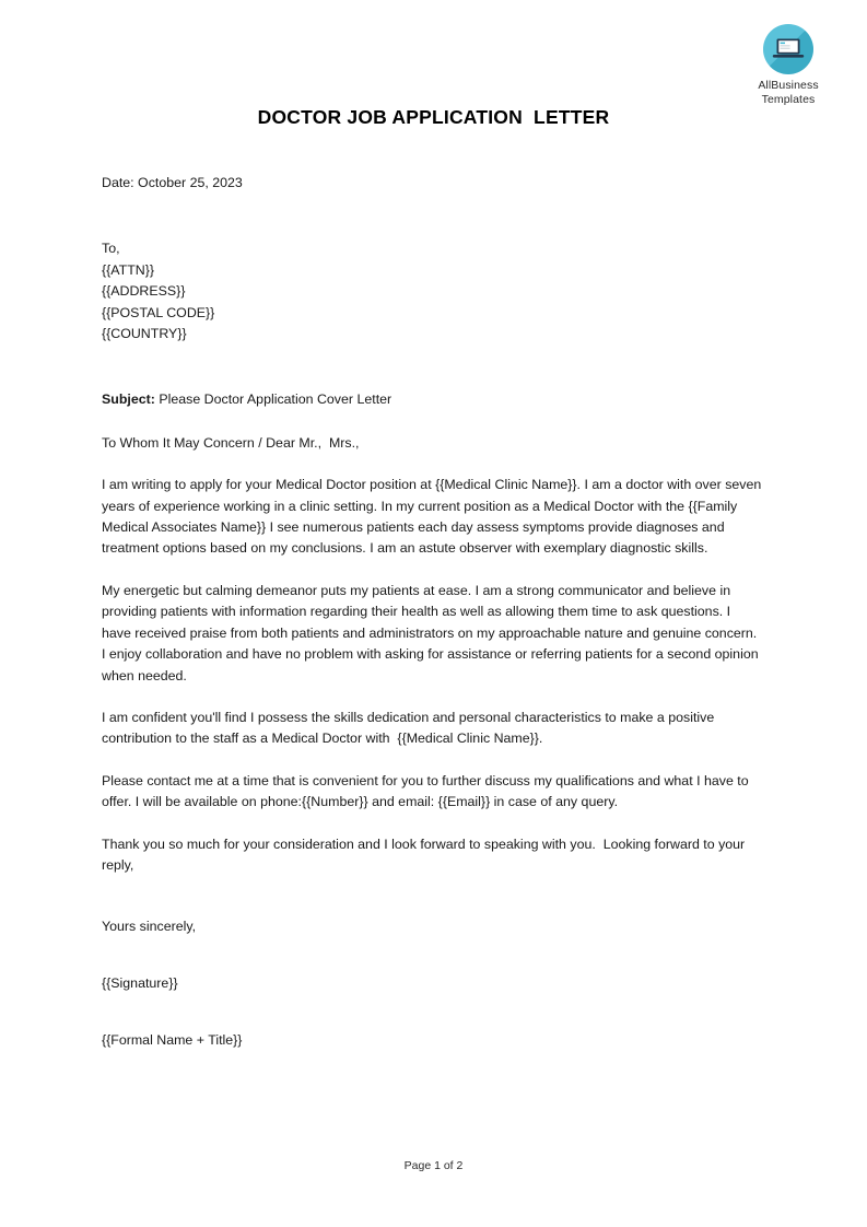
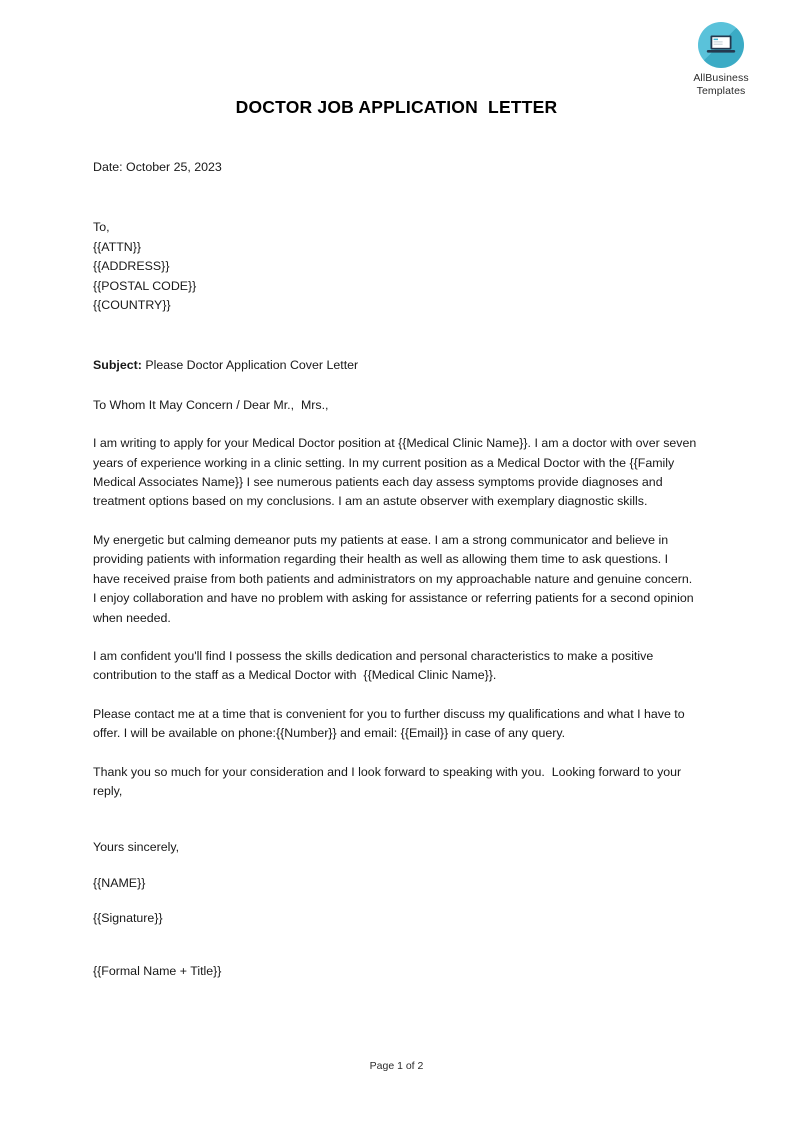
  AllBusiness
  Templates
  DOCTOR JOB APPLICATION LETTER
  Date: October 25, 2023
  To,
  {{ATTN}}
  {{ADDRESS}}
  {{POSTAL CODE}}
  {{COUNTRY}}
  Subject: Please Doctor Application Cover Letter
  To Whom It May Concern / Dear Mr., Mrs.,
  I am writing to apply for your Medical Doctor position at {{Medical Clinic Name}}. I am a doctor with over seven years of experience working in a clinic setting. In my current position as a Medical Doctor with the {{Family Medical Associates Name}} I see numerous patients each day assess symptoms provide diagnoses and treatment options based on my conclusions. I am an astute observer with exemplary diagnostic skills.
  My energetic but calming demeanor puts my patients at ease. I am a strong communicator and believe in providing patients with information regarding their health as well as allowing them time to ask questions. I have received praise from both patients and administrators on my approachable nature and genuine concern. I enjoy collaboration and have no problem with asking for assistance or referring patients for a second opinion when needed.
  I am confident you'll find I possess the skills dedication and personal characteristics to make a positive contribution to the staff as a Medical Doctor with {{Medical Clinic Name}}.
  Please contact me at a time that is convenient for you to further discuss my qualifications and what I have to offer. I will be available on phone:{{Number}} and email: {{Email}} in case of any query.
  Thank you so much for your consideration and I look forward to speaking with you. Looking forward to your reply,
  Yours sincerely,
+ {{NAME}}
  {{Signature}}
  {{Formal Name + Title}}
  Page 1 of 2
